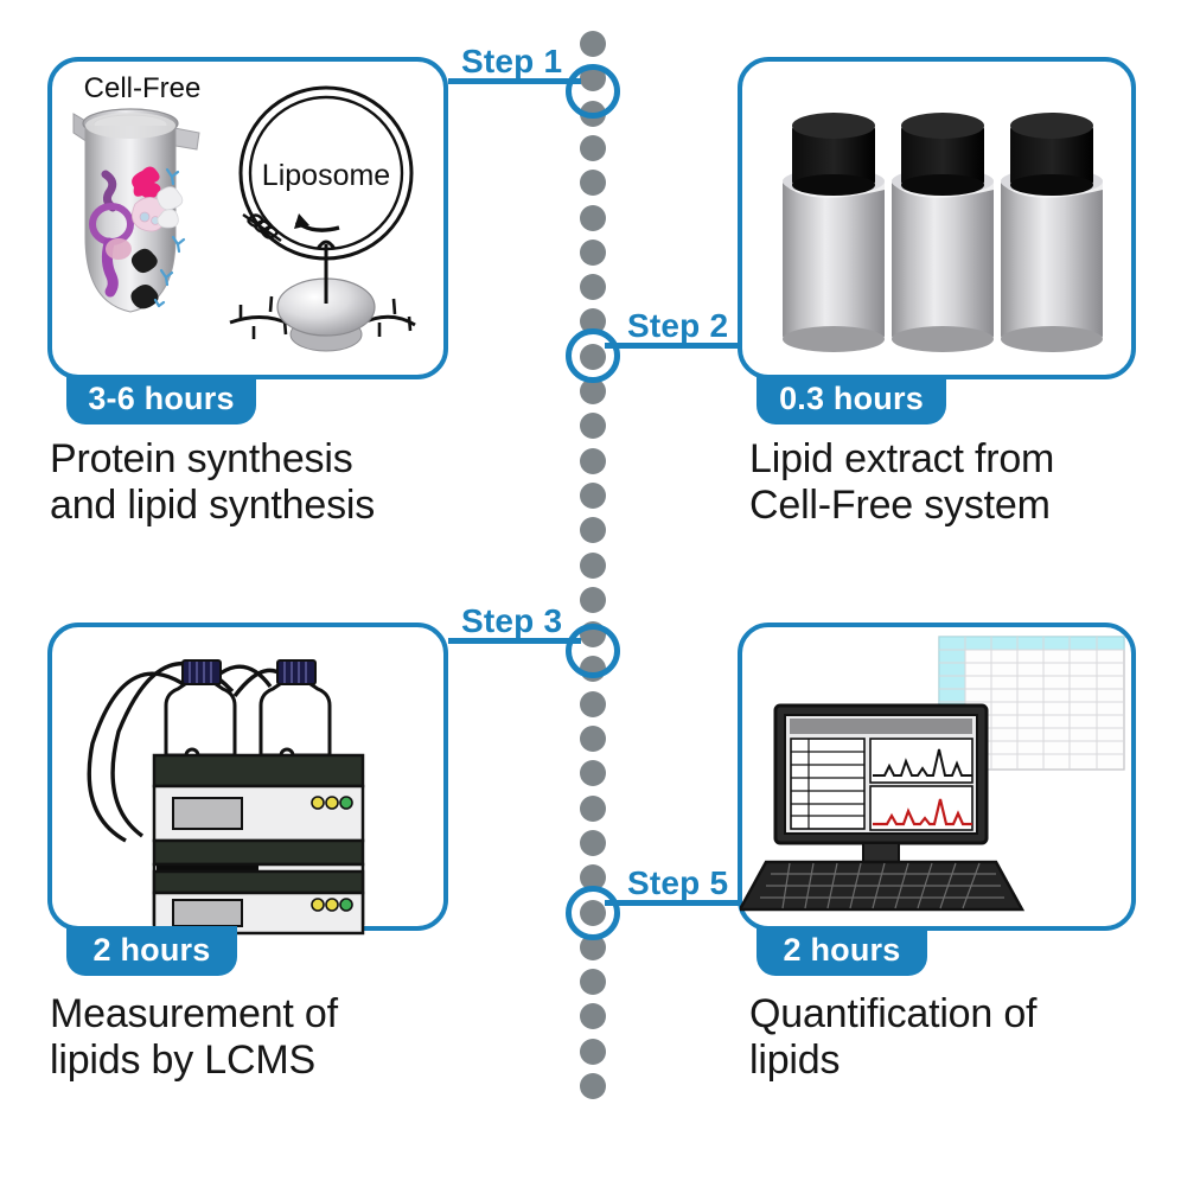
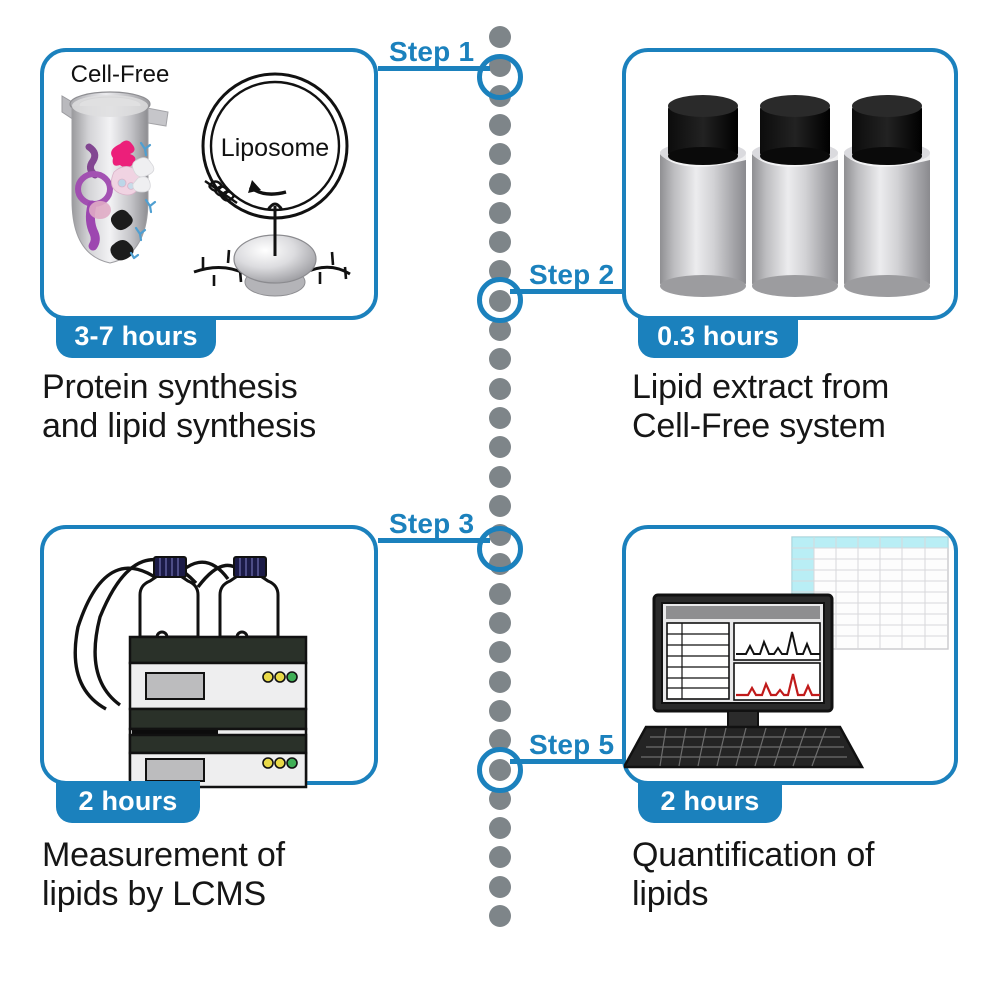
  Cell-Free
  Liposome
- 3-6 hours
+ 3-7 hours
  Protein synthesis
  and lipid synthesis
  Step 1
  0.3 hours
  Lipid extract from
  Cell-Free system
  Step 2
  2 hours
  Measurement of
  lipids by LCMS
  Step 3
  2 hours
  Quantification of
  lipids
  Step 5
